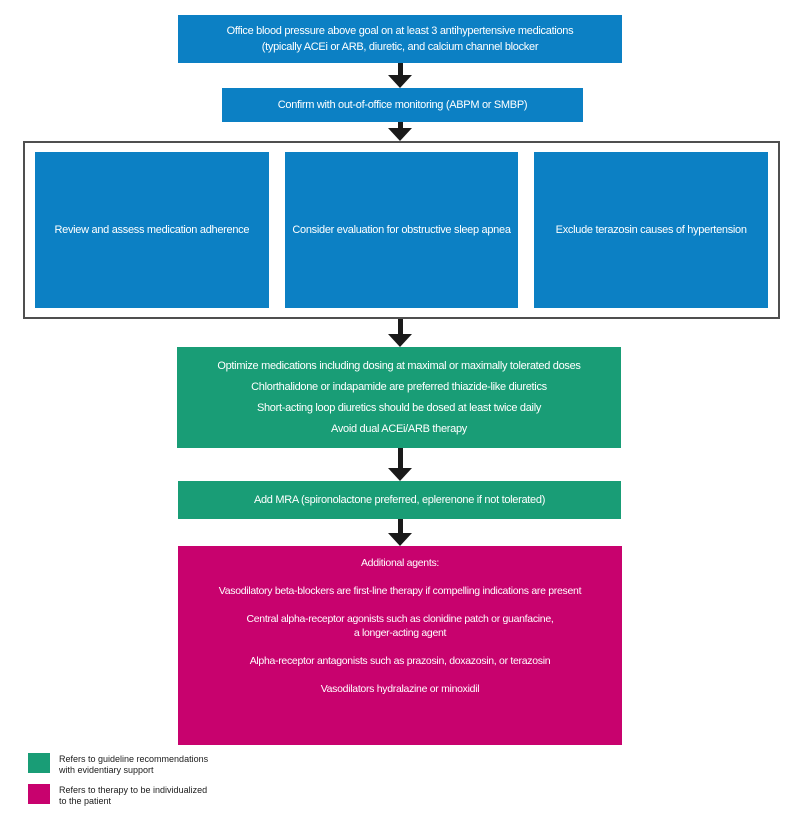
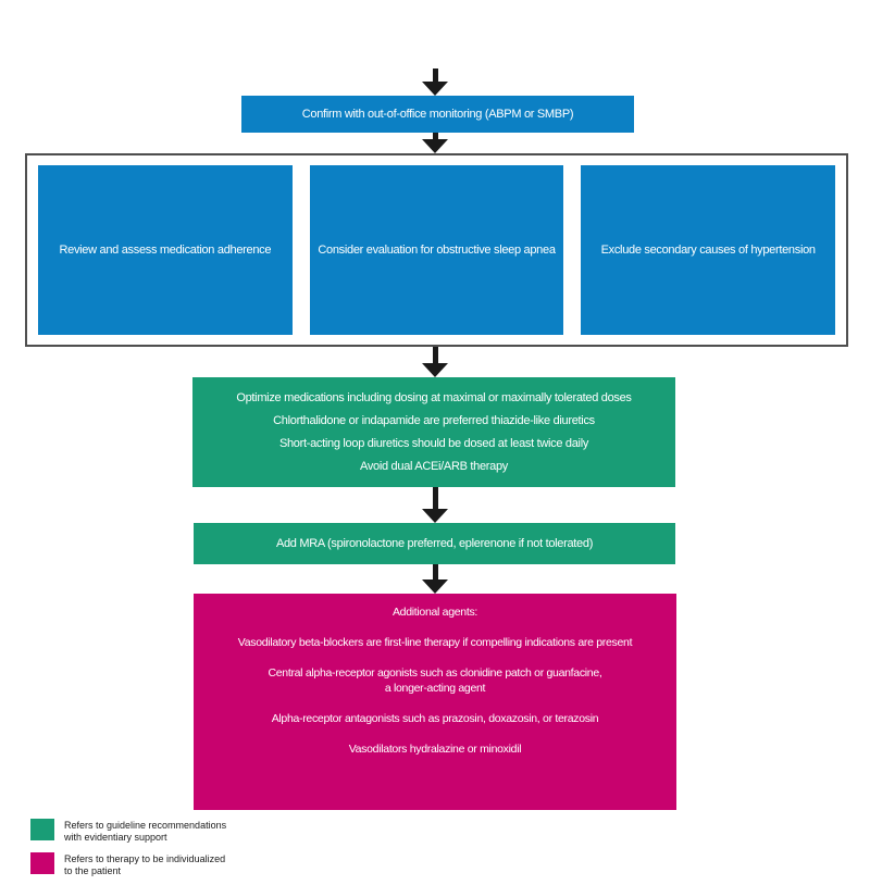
- Office blood pressure above goal on at least 3 antihypertensive medications
- (typically ACEi or ARB, diuretic, and calcium channel blocker
  Confirm with out-of-office monitoring (ABPM or SMBP)
  Review and assess medication adherence
  Consider evaluation for obstructive sleep apnea
- Exclude terazosin causes of hypertension
+ Exclude secondary causes of hypertension
  Optimize medications including dosing at maximal or maximally tolerated doses
  Chlorthalidone or indapamide are preferred thiazide-like diuretics
  Short-acting loop diuretics should be dosed at least twice daily
  Avoid dual ACEi/ARB therapy
  Add MRA (spironolactone preferred, eplerenone if not tolerated)
  Additional agents:
  Vasodilatory beta-blockers are first-line therapy if compelling indications are present
  Central alpha-receptor agonists such as clonidine patch or guanfacine,
  a longer-acting agent
  Alpha-receptor antagonists such as prazosin, doxazosin, or terazosin
  Vasodilators hydralazine or minoxidil
  Refers to guideline recommendations
  with evidentiary support
  Refers to therapy to be individualized
  to the patient
